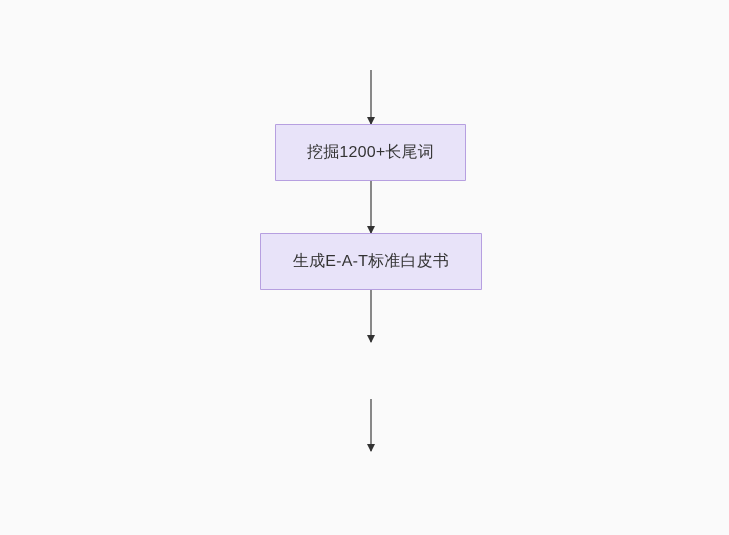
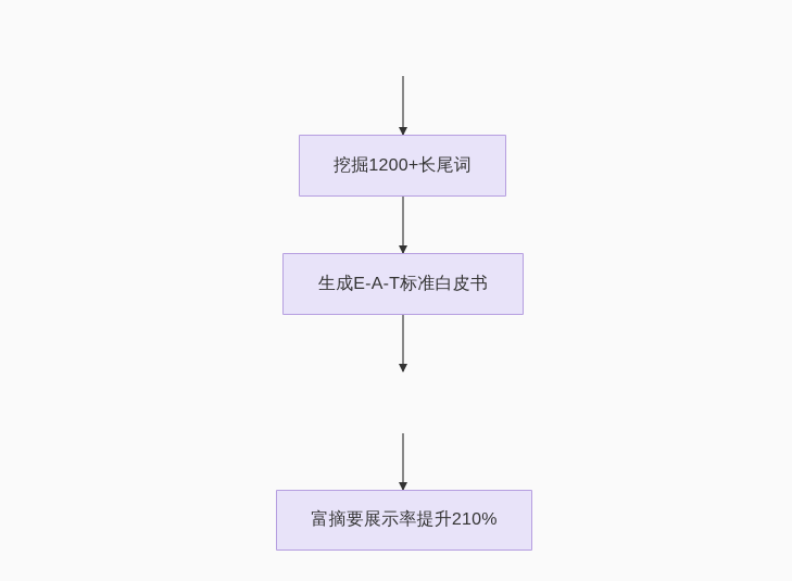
  挖掘1200+长尾词
  生成E-A-T标准白皮书
+ 富摘要展示率提升210%
